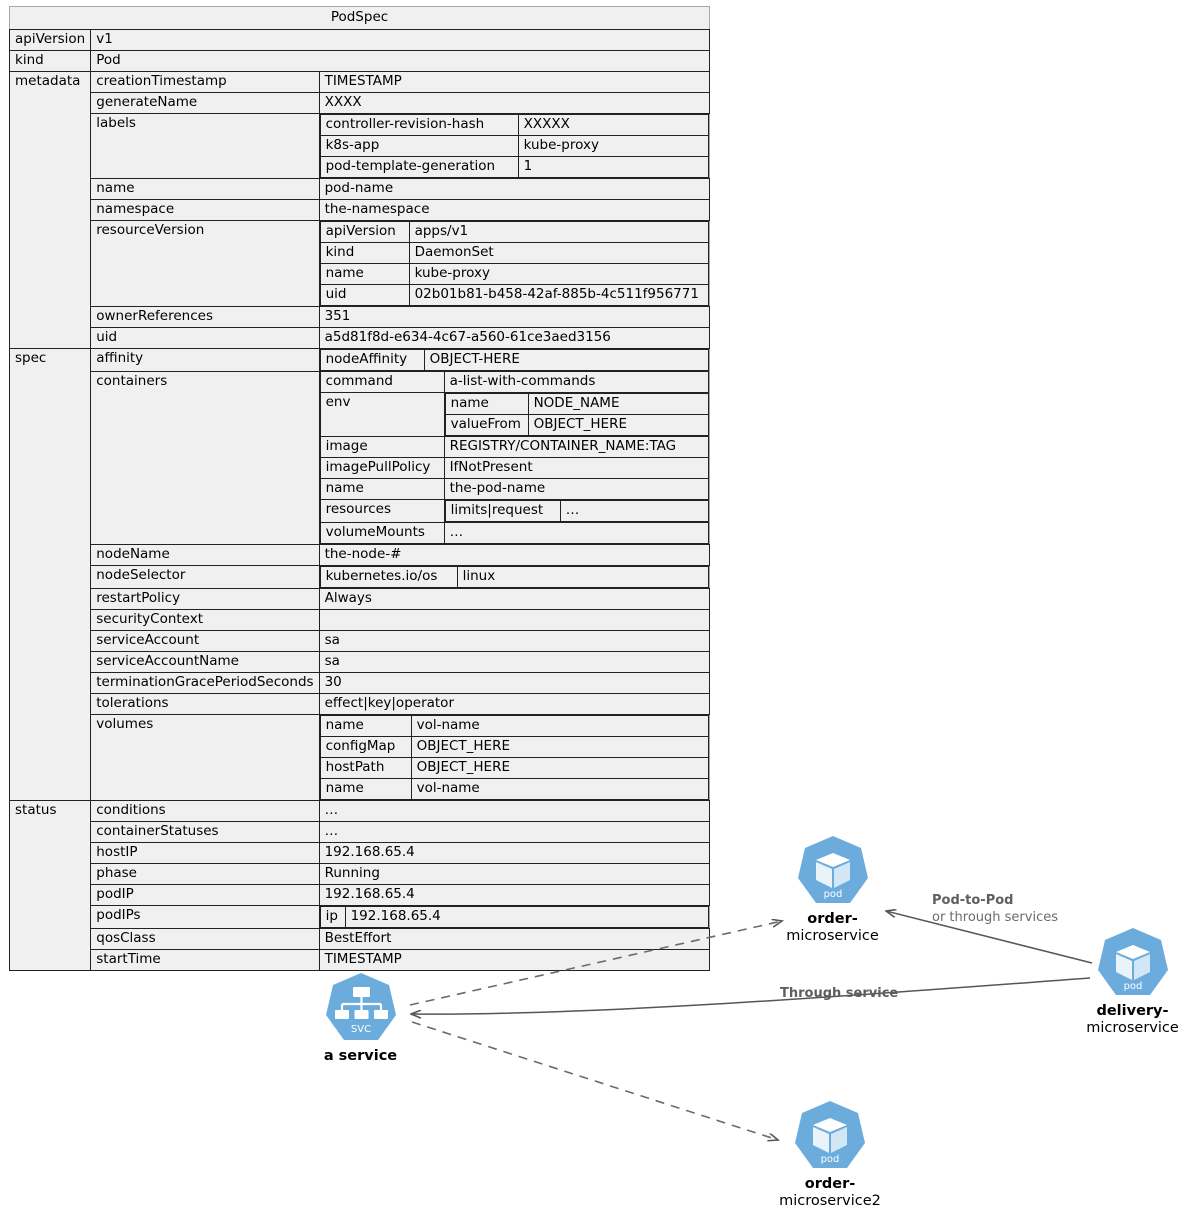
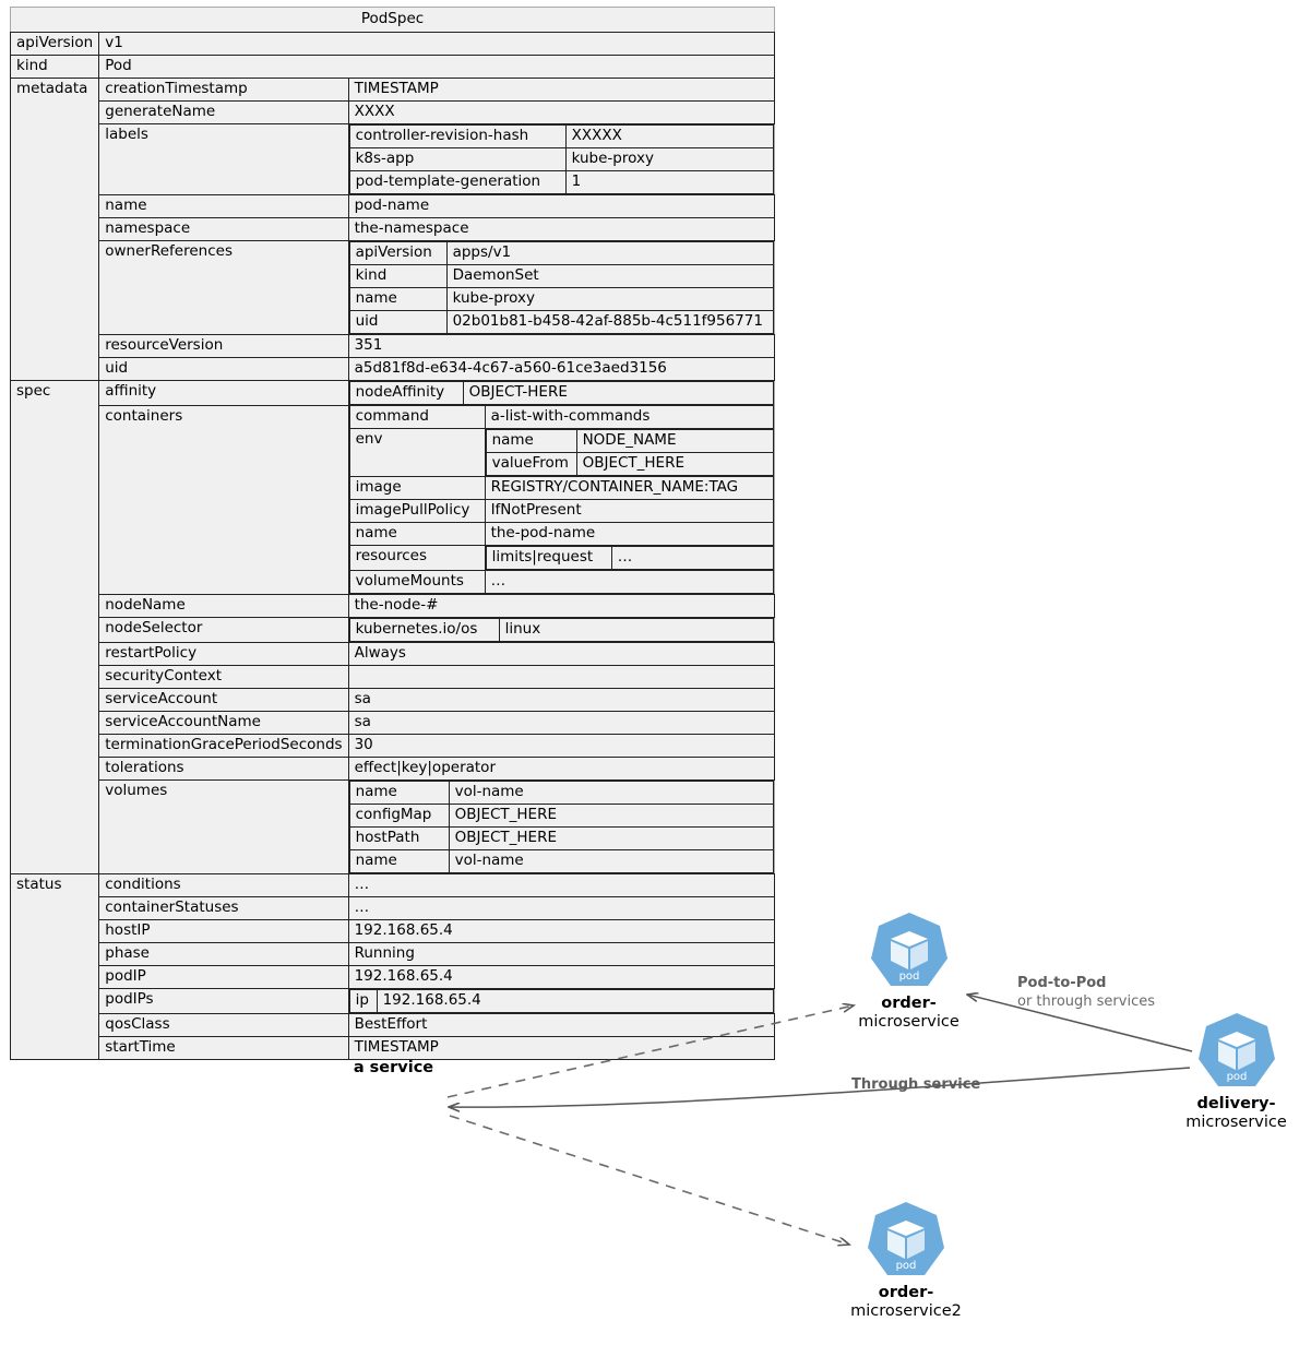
  PodSpec
  apiVersion	v1
  kind	Pod
  metadata	creationTimestamp	TIMESTAMP
  generateName	XXXX
  labels
  controller-revision-hash	XXXXX
  k8s-app	kube-proxy
  pod-template-generation	1
  name	pod-name
  namespace	the-namespace
- resourceVersion
+ ownerReferences
  apiVersion	apps/v1
  kind	DaemonSet
  name	kube-proxy
  uid	02b01b81-b458-42af-885b-4c511f956771
- ownerReferences	351
+ resourceVersion	351
  uid	a5d81f8d-e634-4c67-a560-61ce3aed3156
  spec	affinity
  nodeAffinity	OBJECT-HERE
  containers
  command	a-list-with-commands
  env
  name	NODE_NAME
  valueFrom	OBJECT_HERE
  image	REGISTRY/CONTAINER_NAME:TAG
  imagePullPolicy	IfNotPresent
  name	the-pod-name
  resources
  limits|request	…
  volumeMounts	…
  nodeName	the-node-#
  nodeSelector
  kubernetes.io/os	linux
  restartPolicy	Always
  securityContext
  serviceAccount	sa
  serviceAccountName	sa
  terminationGracePeriodSeconds	30
  tolerations	effect|key|operator
  volumes
  name	vol-name
  configMap	OBJECT_HERE
  hostPath	OBJECT_HERE
  name	vol-name
  status	conditions	…
  containerStatuses	…
  hostIP	192.168.65.4
  phase	Running
  podIP	192.168.65.4
  podIPs
  ip	192.168.65.4
  qosClass	BestEffort
  startTime	TIMESTAMP
  pod
  order-
  microservice
  pod
  delivery-
  microservice
  pod
  order-
  microservice2
- SVC
  a service
  Pod-to-Pod
  or through services
  Through service
